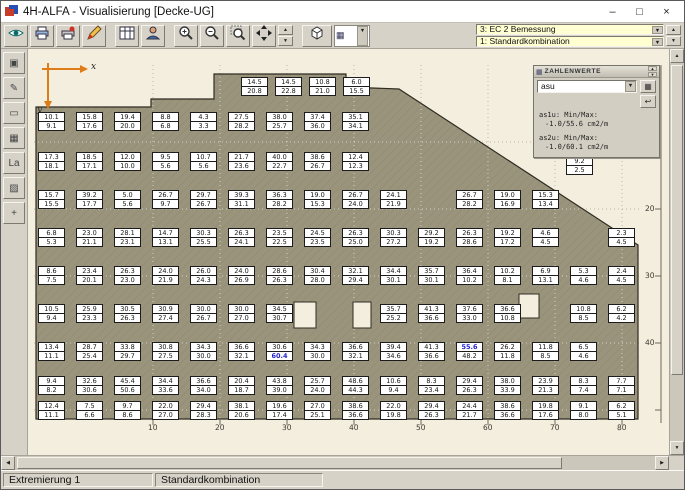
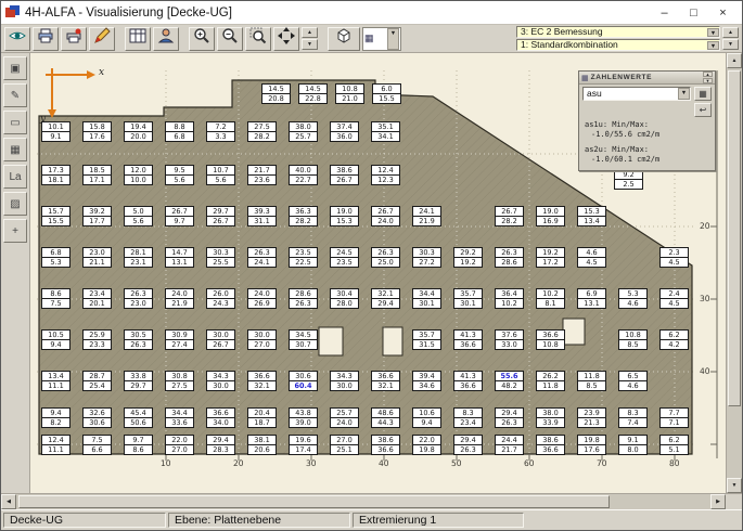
  4H-ALFA - Visualisierung [Decke-UG]
  –
  □
  ×
  ▦
  3: EC 2 Bemessung
  1: Standardkombination
  ▣
  ✎
  ▭
  ▦
  La
  ▨
  +
  x
  y
  14.5
  20.8
  14.5
  22.8
  10.8
  21.0
  6.0
  15.5
  10.1
  9.1
  15.8
  17.6
  19.4
  20.0
  8.8
  6.8
- 4.3
+ 7.2
  3.3
  27.5
  28.2
  38.0
  25.7
  37.4
  36.0
  35.1
  34.1
  17.3
  18.1
  18.5
  17.1
  12.0
  10.0
  9.5
  5.6
  10.7
  5.6
  21.7
  23.6
  40.0
  22.7
  38.6
  26.7
  12.4
  12.3
  9.2
  2.5
  15.7
  15.5
  39.2
  17.7
  5.0
  5.6
  26.7
  9.7
  29.7
  26.7
  39.3
  31.1
  36.3
  28.2
  19.0
  15.3
  26.7
  24.0
  24.1
  21.9
  26.7
  28.2
  19.0
  16.9
  15.3
  13.4
  6.8
  5.3
  23.0
  21.1
  28.1
  23.1
  14.7
  13.1
  30.3
  25.5
  26.3
  24.1
  23.5
  22.5
  24.5
  23.5
  26.3
  25.0
  30.3
  27.2
  29.2
  19.2
  26.3
  28.6
  19.2
  17.2
  4.6
  4.5
  2.3
  4.5
  8.6
  7.5
  23.4
  20.1
  26.3
  23.0
  24.0
  21.9
  26.0
  24.3
  24.0
  26.9
  28.6
  26.3
  30.4
  28.0
  32.1
  29.4
  34.4
  30.1
  35.7
  30.1
  36.4
  10.2
  10.2
  8.1
  6.9
  13.1
  5.3
  4.6
  2.4
  4.5
  10.5
  9.4
  25.9
  23.3
  30.5
  26.3
  30.9
  27.4
  30.0
  26.7
  30.0
  27.0
  34.5
  30.7
  35.7
- 25.2
+ 31.5
  41.3
  36.6
  37.6
  33.0
  36.6
  10.8
  10.8
  8.5
  6.2
  4.2
  13.4
  11.1
  28.7
  25.4
  33.8
  29.7
  30.8
  27.5
  34.3
  30.0
  36.6
  32.1
  30.6
  60.4
  34.3
  30.0
  36.6
  32.1
  39.4
  34.6
  41.3
  36.6
  55.6
  48.2
  26.2
  11.8
  11.8
  8.5
  6.5
  4.6
  9.4
  8.2
  32.6
  30.6
  45.4
  50.6
  34.4
  33.6
  36.6
  34.0
  20.4
  18.7
  43.8
  39.0
  25.7
  24.0
  48.6
  44.3
  10.6
  9.4
  8.3
  23.4
  29.4
  26.3
  38.0
  33.9
  23.9
  21.3
  8.3
  7.4
  7.7
  7.1
  12.4
  11.1
  7.5
  6.6
  9.7
  8.6
  22.0
  27.0
  29.4
  28.3
  38.1
  20.6
  19.6
  17.4
  27.0
  25.1
  38.6
  36.6
  22.0
  19.8
  29.4
  26.3
  24.4
  21.7
  38.6
  36.6
  19.8
  17.6
  9.1
  8.0
  6.2
  5.1
  10
  20
  30
  40
  50
  60
  70
  80
  20
  30
  40
  asu
  ▦
  ↩
  as1u: Min/Max:
  -1.0/55.6 cm2/m
  as2u: Min/Max:
  -1.0/60.1 cm2/m
+ Decke-UG
+ Ebene: Plattenebene
  Extremierung 1
- Standardkombination
